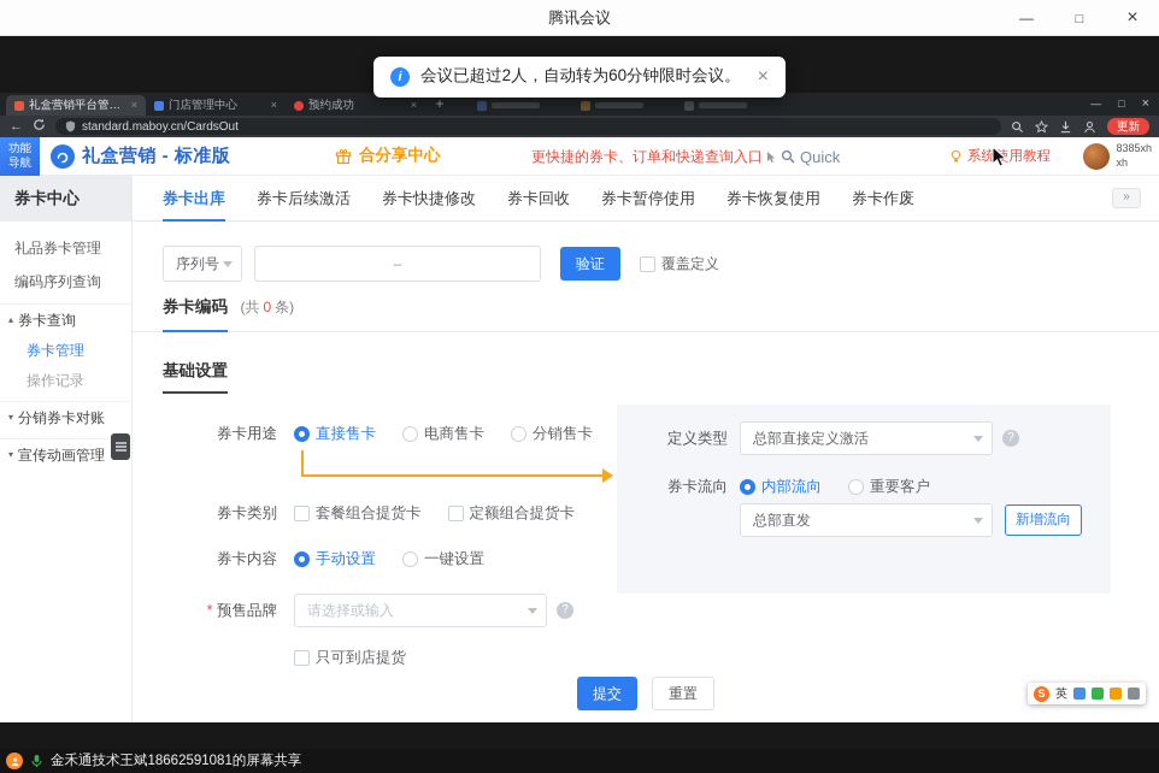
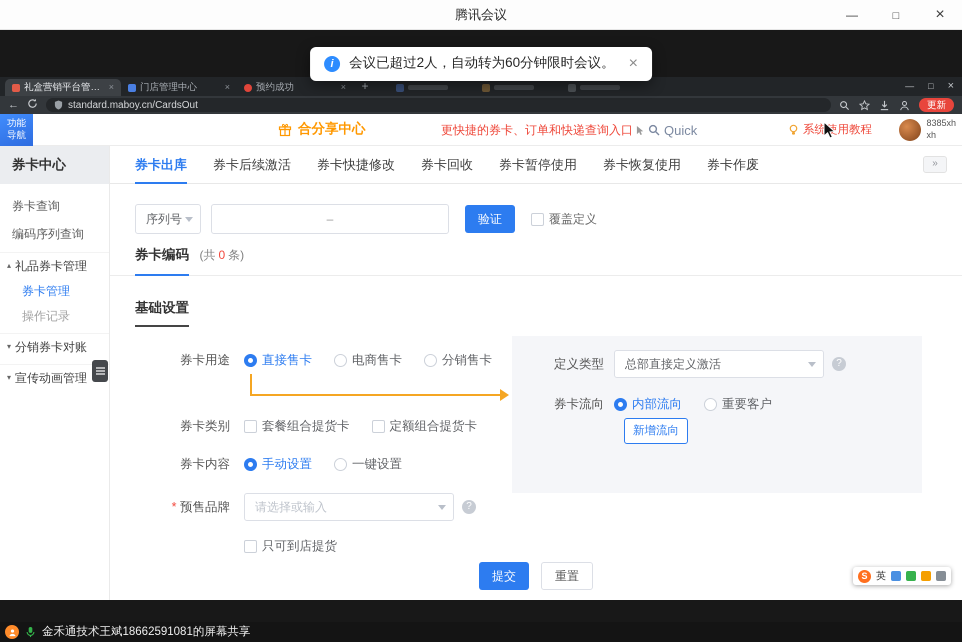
  腾讯会议
  礼盒营销平台管理
  门店管理中心
  预约成功
  ←
  standard.maboy.cn/CardsOut
  更新
  功能
  导航
- 礼盒营销 - 标准版
  合分享中心
  更快捷的券卡、订单和快递查询入口
  Quick
  系统用教程
  8385xh
  xh
  券卡中心
- 礼品券卡管理
+ 券卡查询
  编码序列查询
- 券卡查询
+ 礼品券卡管理
  券卡管理
  操作记录
  分销券卡对账
  宣传动画管理
  券卡出库
  券卡后续激活
  券卡快捷修改
  券卡回收
  券卡暂停使用
  券卡恢复使用
  券卡作废
  序列号
  –
  验证
  覆盖定义
  券卡编码 (共 0 条)
  基础设置
  定义类型
  总部直接定义激活
  券卡流向
  内部流向
  重要客户
- 总部直发
  新增流向
  券卡用途
  直接售卡
  电商售卡
  分销售卡
  券卡类别
  套餐组合提货卡
  定额组合提货卡
  券卡内容
  手动设置
  一键设置
  预售品牌
  请选择或输入
  只可到店提货
  提交
  重置
  会议已超过2人，自动转为60分钟限时会议。
  英
  金禾通技术王斌18662591081的屏幕共享
